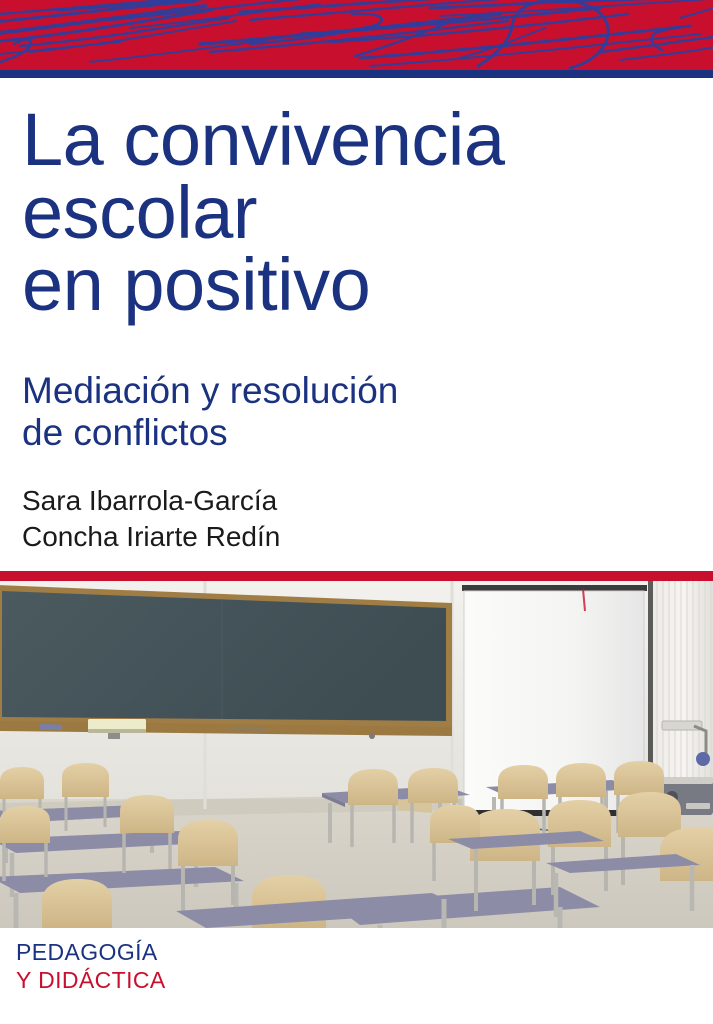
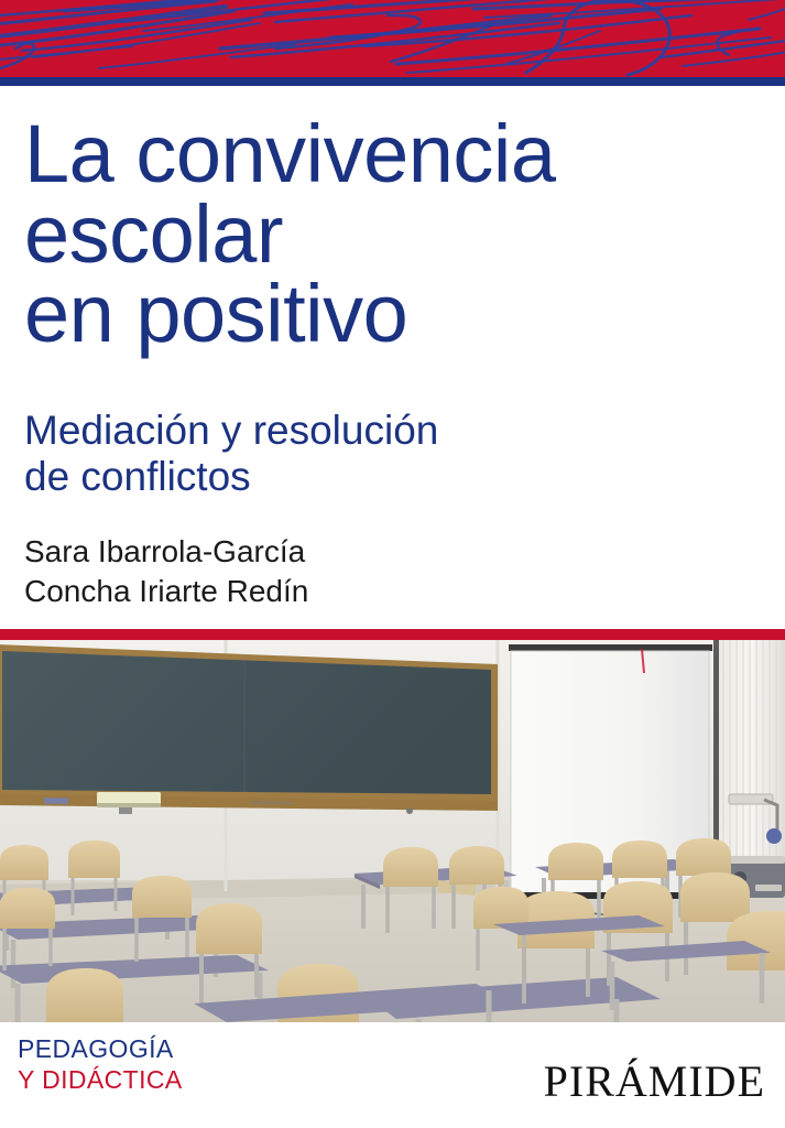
  La convivencia
  escolar
  en positivo
  Mediación y resolución
  de conflictos
  Sara Ibarrola-García
  Concha Iriarte Redín
  PEDAGOGÍA
  Y DIDÁCTICA
+ PIRÁMIDE
